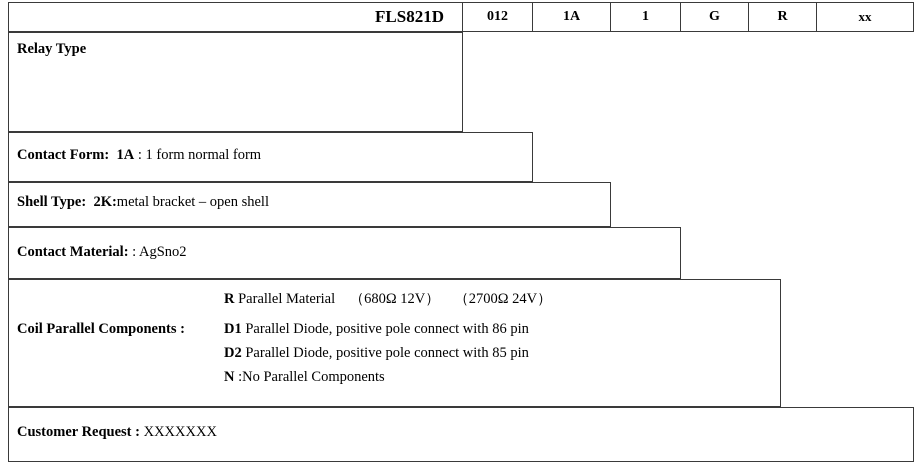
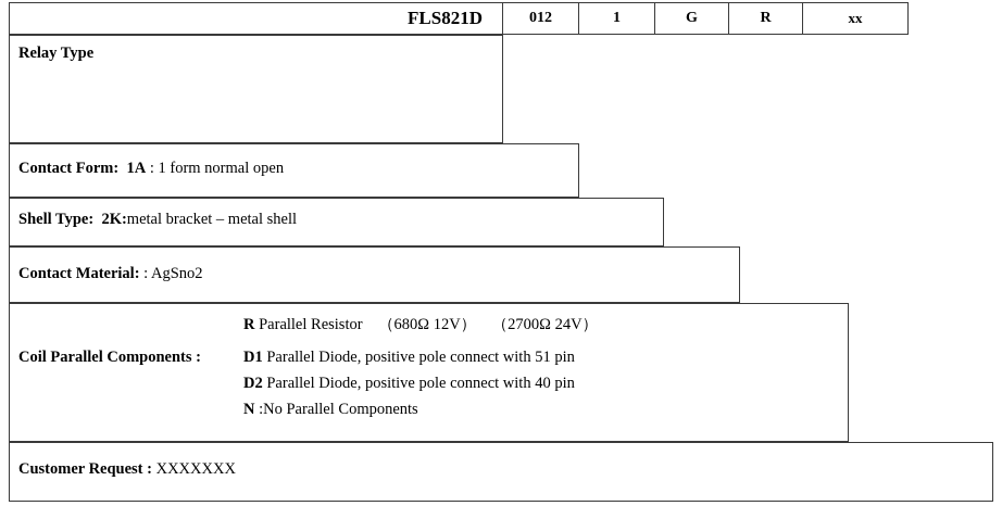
  FLS821D
  012
- 1A
  1
  G
  R
  xx
  Relay Type
- Contact Form: 1A : 1 form normal form
+ Contact Form: 1A : 1 form normal open
- Shell Type: 2K:metal bracket – open shell
+ Shell Type: 2K:metal bracket – metal shell
  Contact Material: : AgSno2
- R Parallel Material （680Ω 12V） （2700Ω 24V）
+ R Parallel Resistor （680Ω 12V） （2700Ω 24V）
  Coil Parallel Components :
- D1 Parallel Diode, positive pole connect with 86 pin
+ D1 Parallel Diode, positive pole connect with 51 pin
- D2 Parallel Diode, positive pole connect with 85 pin
+ D2 Parallel Diode, positive pole connect with 40 pin
  N :No Parallel Components
  Customer Request : XXXXXXX
